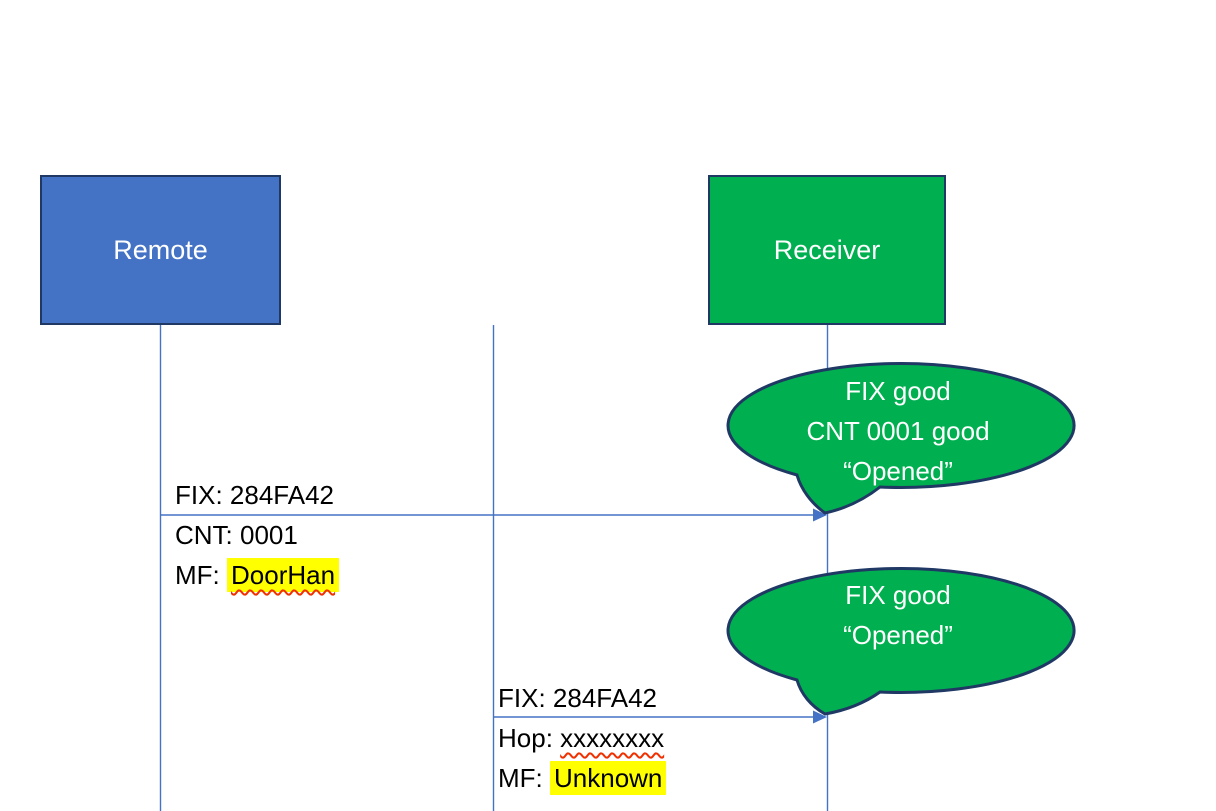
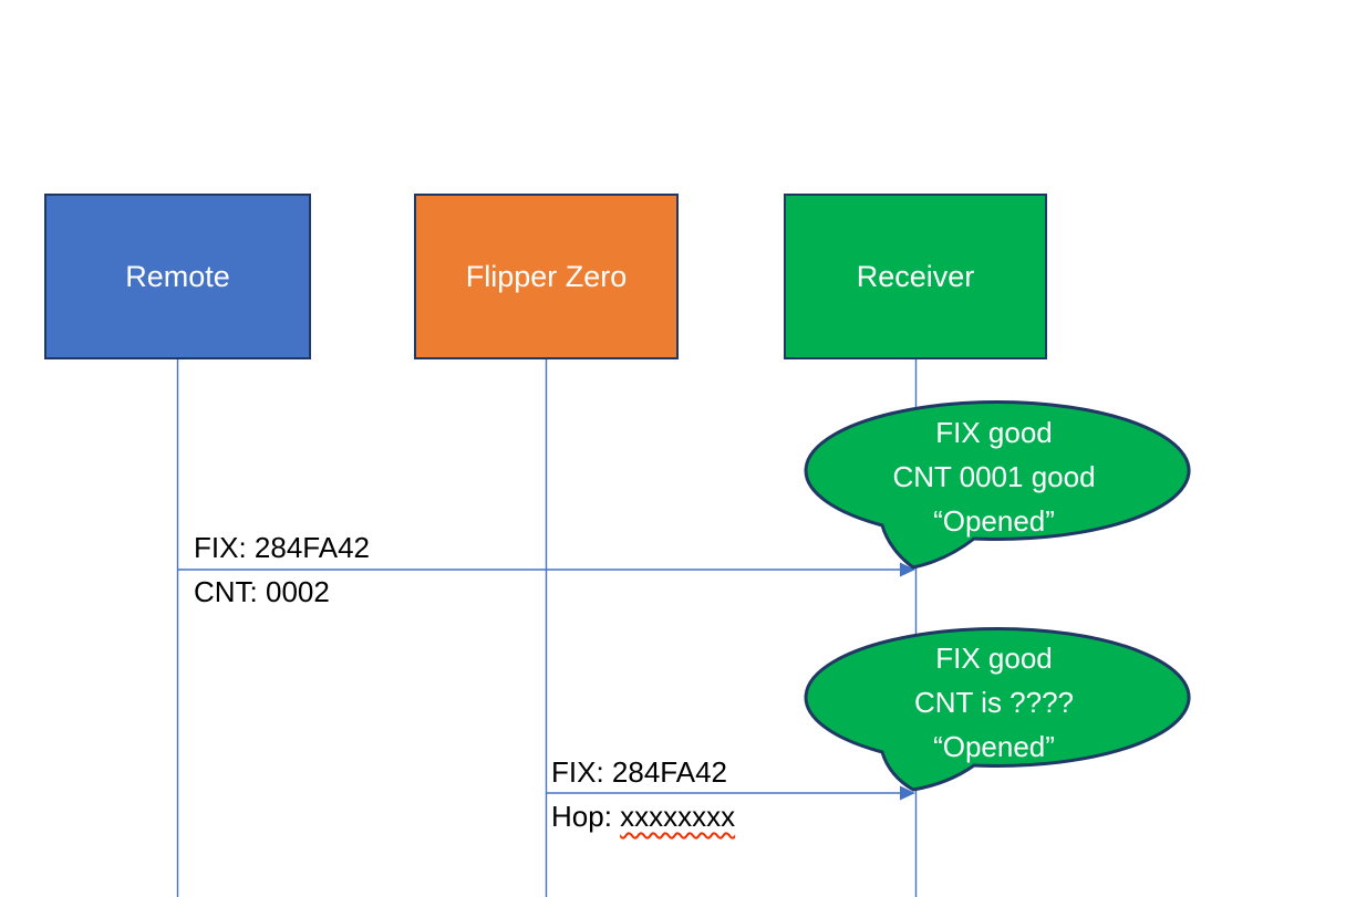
  Remote
+ Flipper Zero
  Receiver
  FIX: 284FA42
- CNT: 0001
+ CNT: 0002
- MF: DoorHan
  FIX: 284FA42
  Hop: xxxxxxxx
- MF: Unknown
  FIX good
  CNT 0001 good
  “Opened”
  FIX good
+ CNT is ????
  “Opened”
